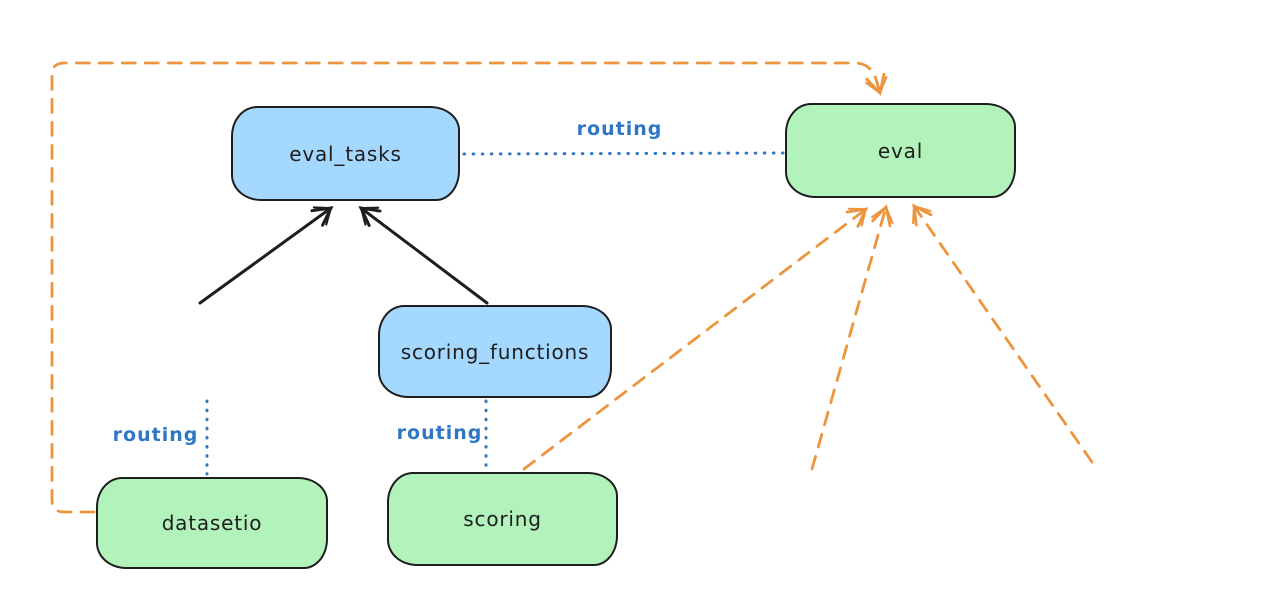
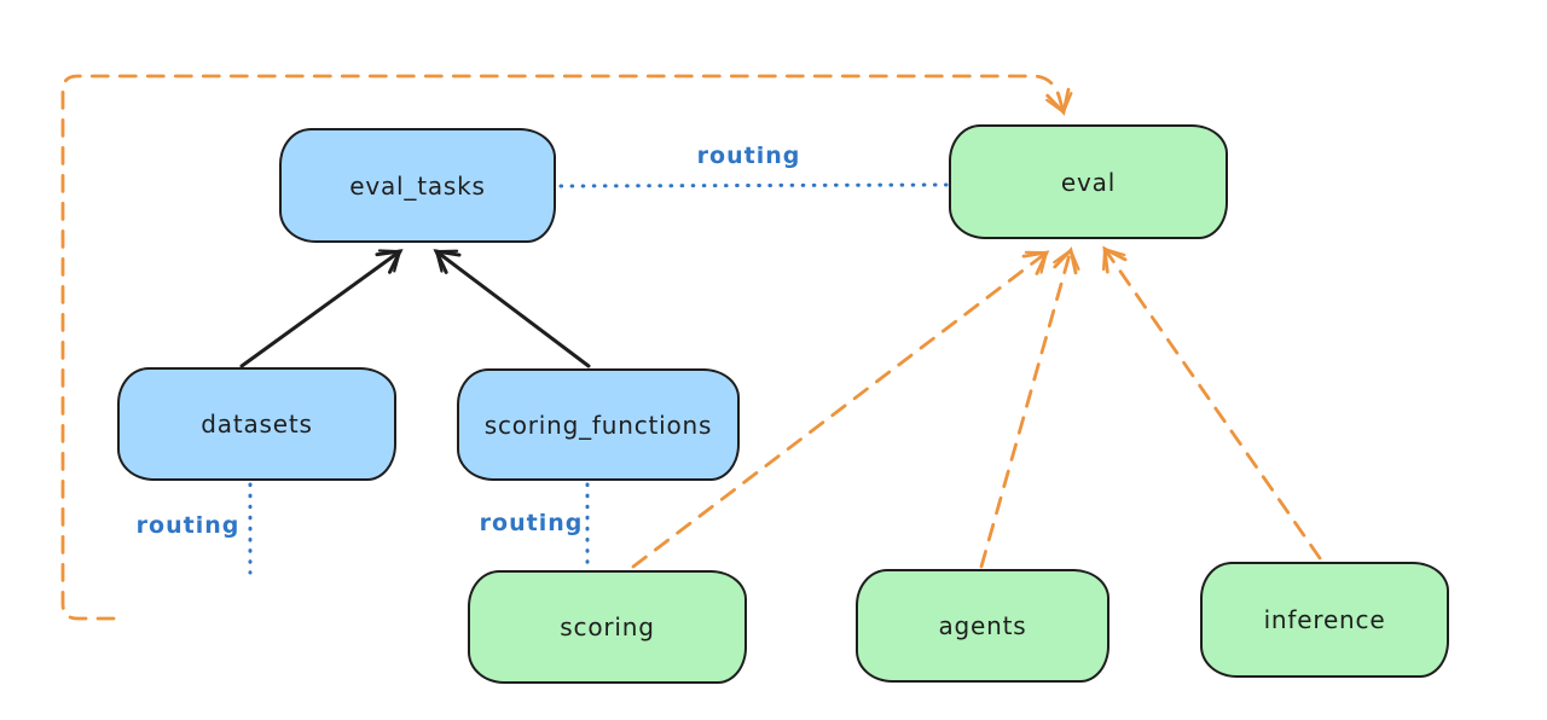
  eval_tasks
  eval
+ datasets
  scoring_functions
- datasetio
  scoring
+ agents
+ inference
  routing
  routing
  routing
